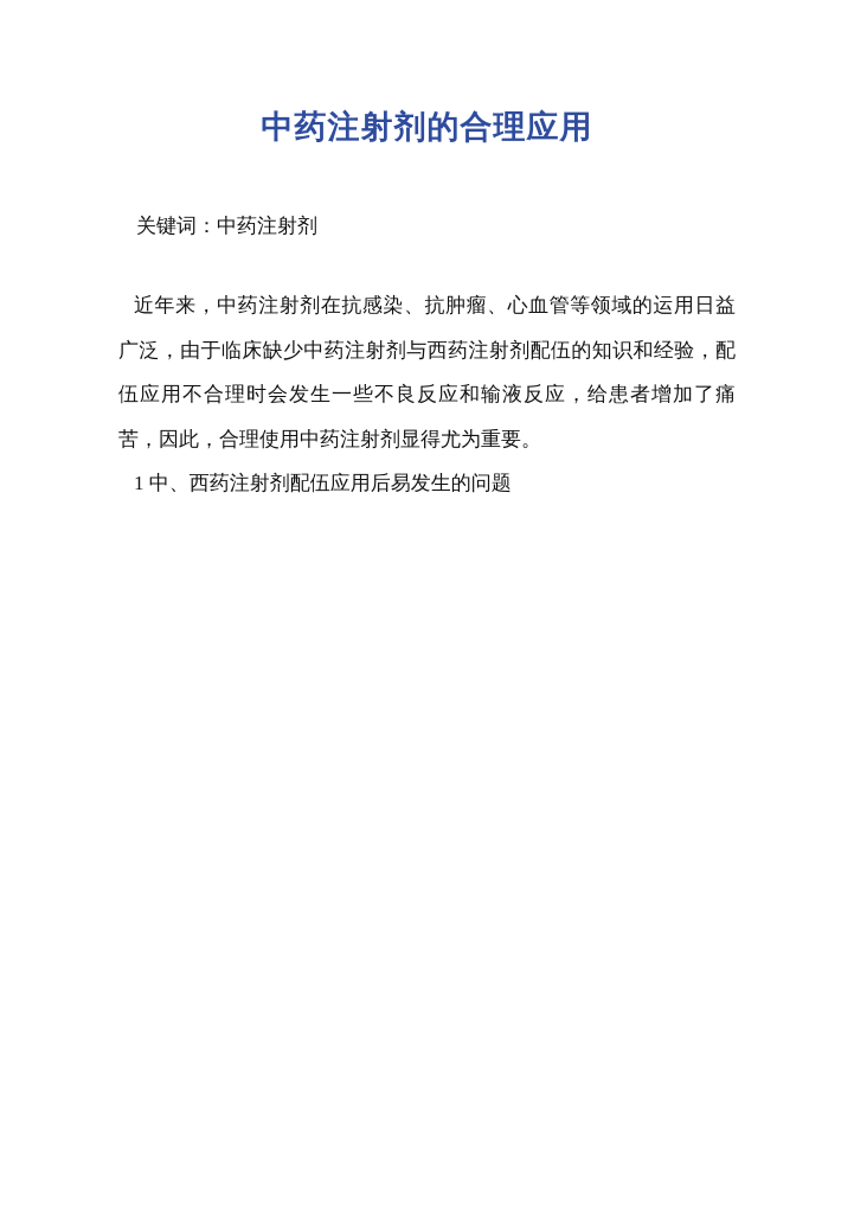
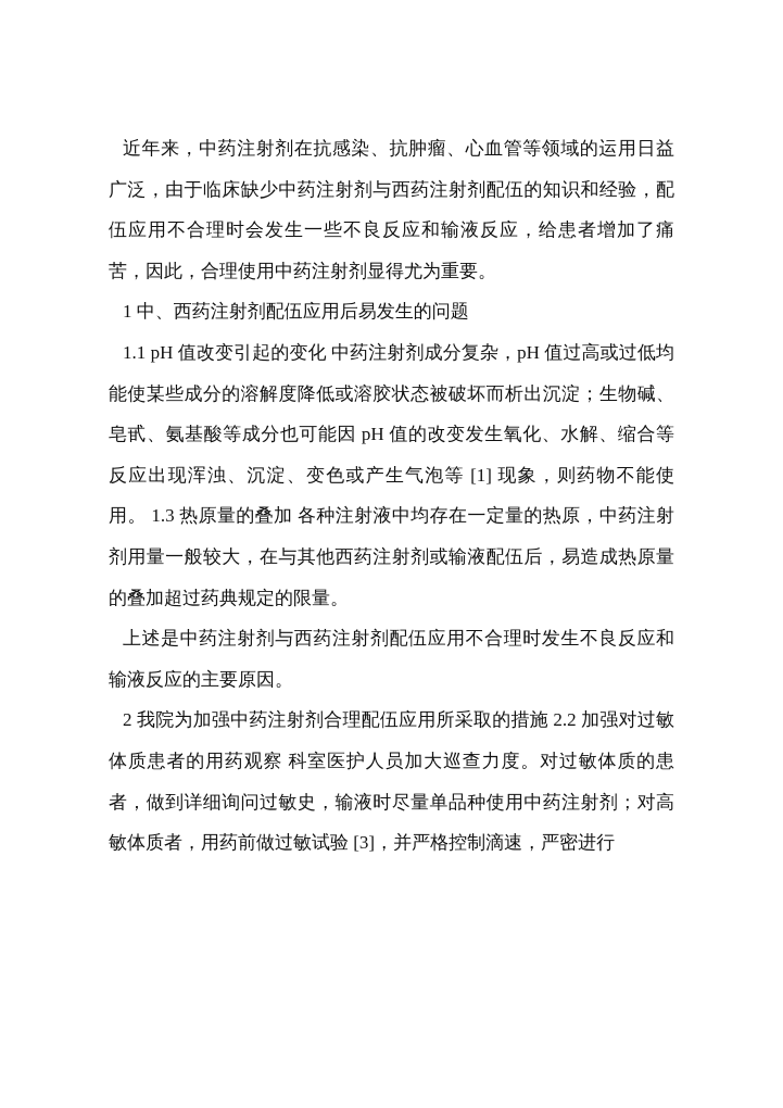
- 中药注射剂的合理应用
- 关键词：中药注射剂
  近年来，中药注射剂在抗感染、抗肿瘤、心血管等领域的运用日益广泛，由于临床缺少中药注射剂与西药注射剂配伍的知识和经验，配伍应用不合理时会发生一些不良反应和输液反应，给患者增加了痛苦，因此，合理使用中药注射剂显得尤为重要。
  1 中、西药注射剂配伍应用后易发生的问题
+ 1.1 pH 值改变引起的变化 中药注射剂成分复杂，pH 值过高或过低均能使某些成分的溶解度降低或溶胶状态被破坏而析出沉淀；生物碱、皂甙、氨基酸等成分也可能因 pH 值的改变发生氧化、水解、缩合等反应出现浑浊、沉淀、变色或产生气泡等 [1] 现象，则药物不能使用。 1.3 热原量的叠加 各种注射液中均存在一定量的热原，中药注射剂用量一般较大，在与其他西药注射剂或输液配伍后，易造成热原量的叠加超过药典规定的限量。
+ 上述是中药注射剂与西药注射剂配伍应用不合理时发生不良反应和输液反应的主要原因。
+ 2 我院为加强中药注射剂合理配伍应用所采取的措施 2.2 加强对过敏体质患者的用药观察 科室医护人员加大巡查力度。对过敏体质的患者，做到详细询问过敏史，输液时尽量单品种使用中药注射剂；对高敏体质者，用药前做过敏试验 [3]，并严格控制滴速，严密进行
